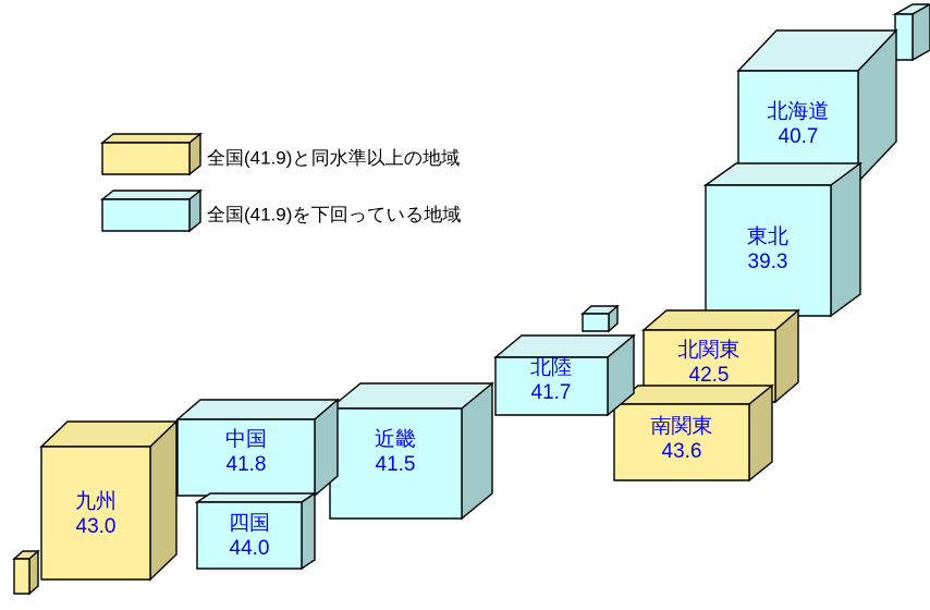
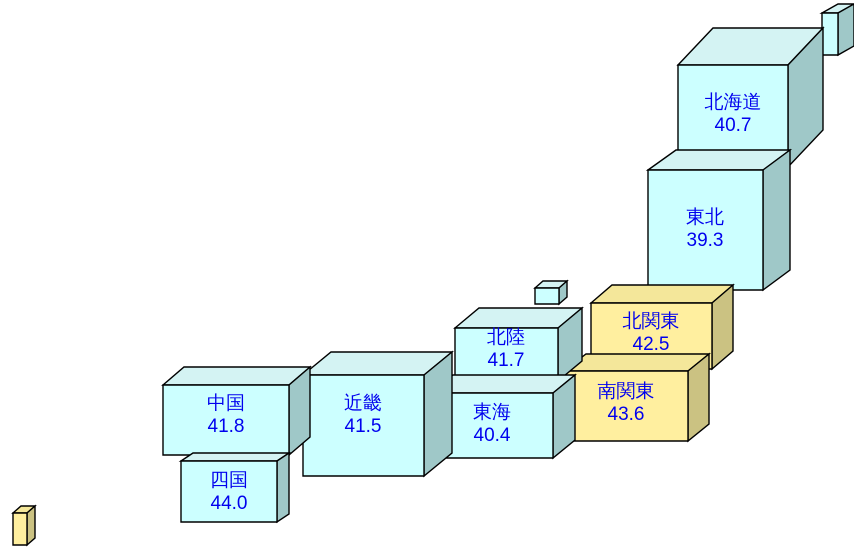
  北海道
  40.7
  東北
  39.3
  北関東
  42.5
  南関東
  43.6
  北陸
  41.7
+ 東海
+ 40.4
  近畿
  41.5
  中国
  41.8
  四国
  44.0
- 九州
- 43.0
- 全国(41.9)と同水準以上の地域
- 全国(41.9)を下回っている地域
